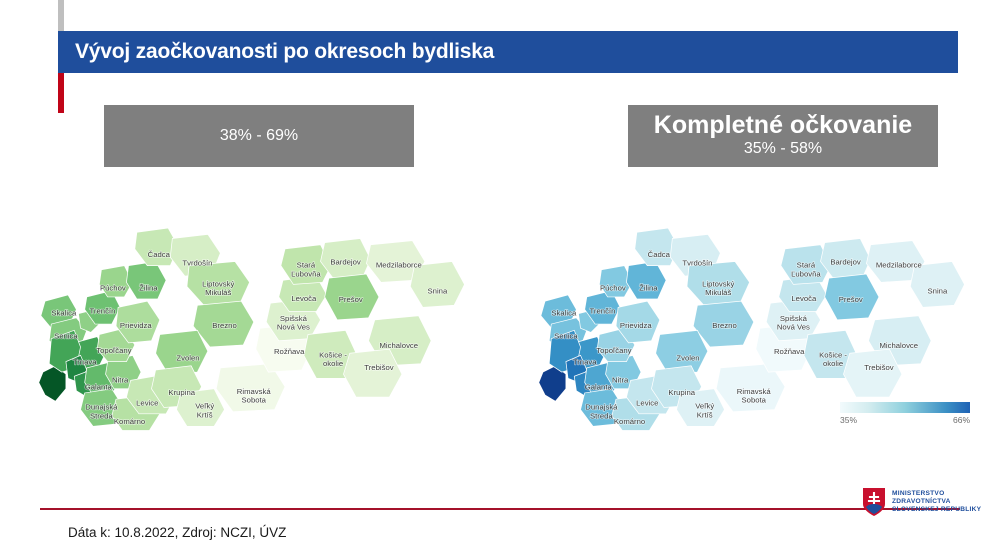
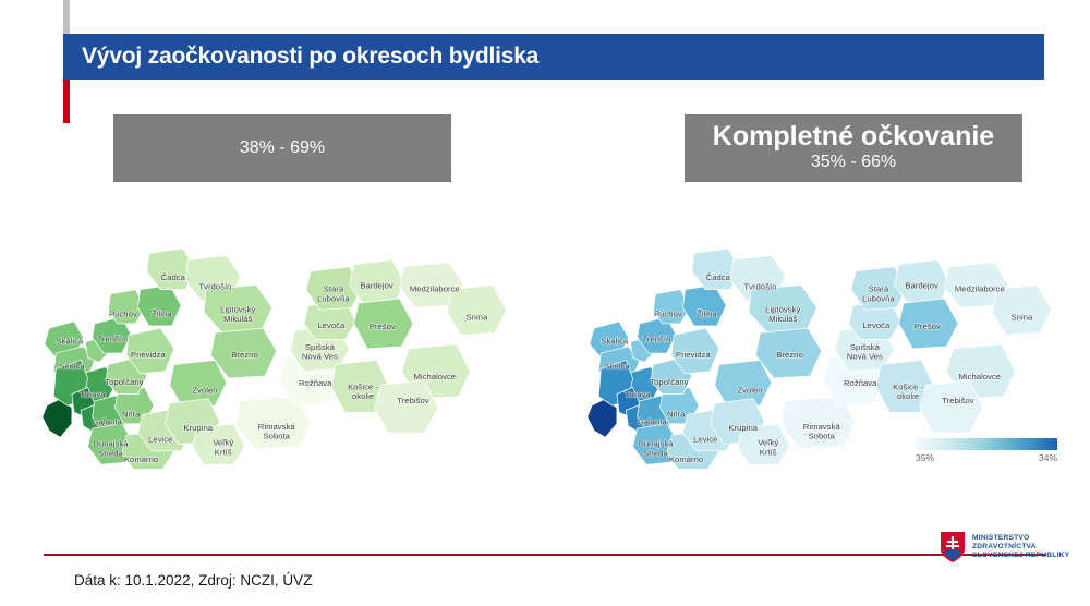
  Vývoj zaočkovanosti po okresoch bydliska
  38% - 69%
  Kompletné očkovanie
- 35% - 58%
+ 35% - 66%
  Skalica
  Senica
  Trnava
  Galanta
  Dunajská Streda
  Komárno
  Nitra
  Levice
  Topoľčany
  Trenčín
  Púchov
  Prievidza
  Žilina
  Čadca
  Tvrdošín
  Liptovský Mikuláš
  Brezno
  Zvolen
  Krupina
  Veľký Krtíš
  Rimavská Sobota
  Rožňava
  Spišská Nová Ves
  Levoča
  Stará Ľubovňa
  Bardejov
  Prešov
  Košice - okolie
  Medzilaborce
  Snina
  Michalovce
  Trebišov
  Skalica
  Senica
  Trnava
  Galanta
  Dunajská Streda
  Komárno
  Nitra
  Levice
  Topoľčany
  Trenčín
  Púchov
  Prievidza
  Žilina
  Čadca
  Tvrdošín
  Liptovský Mikuláš
  Brezno
  Zvolen
  Krupina
  Veľký Krtíš
  Rimavská Sobota
  Rožňava
  Spišská Nová Ves
  Levoča
  Stará Ľubovňa
  Bardejov
  Prešov
  Košice - okolie
  Medzilaborce
  Snina
  Michalovce
  Trebišov
  35%
- 66%
+ 34%
- Dáta k: 10.8.2022, Zdroj: NCZI, ÚVZ
+ Dáta k: 10.1.2022, Zdroj: NCZI, ÚVZ
